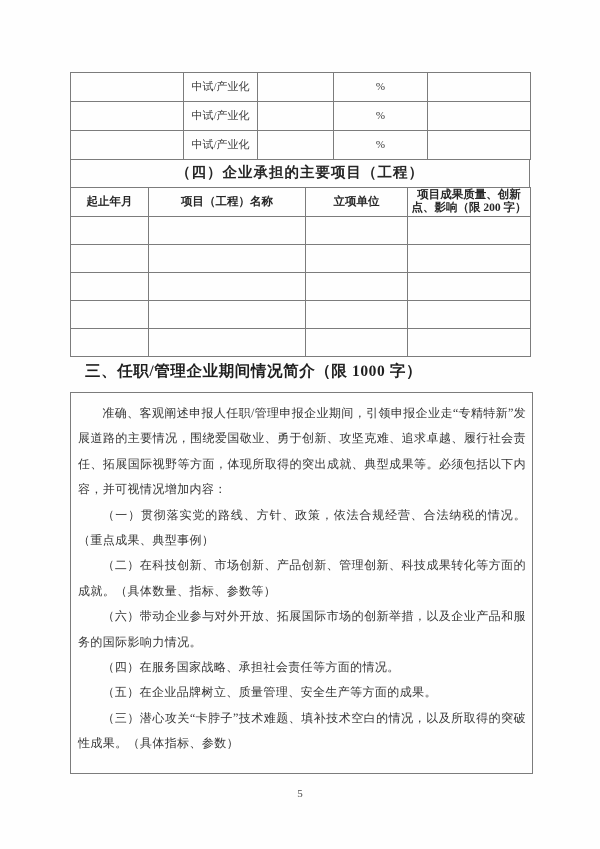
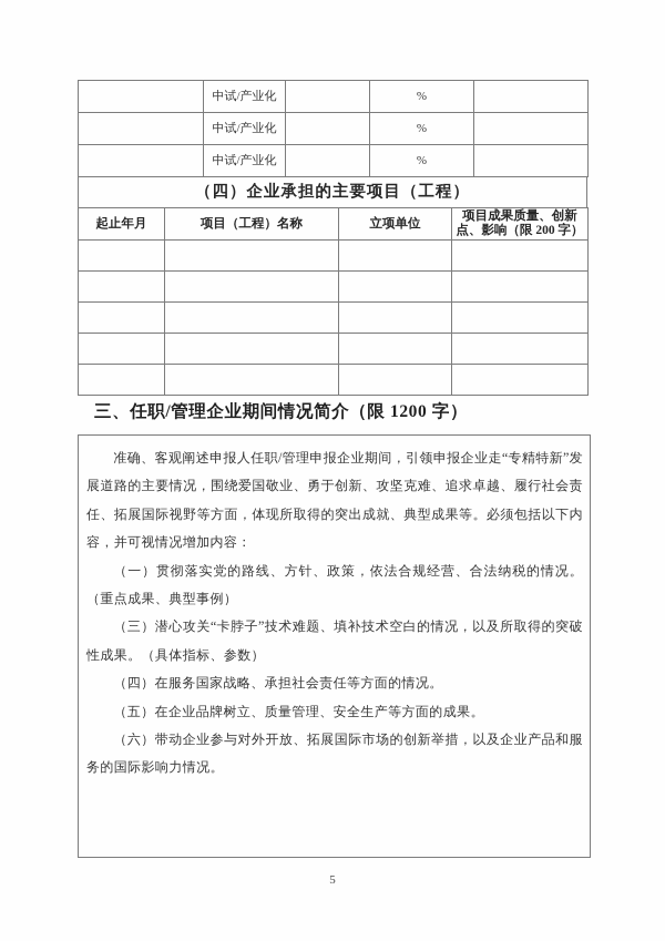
  	中试/产业化		%
  	中试/产业化		%
  	中试/产业化		%
  （四）企业承担的主要项目（工程）
  起止年月	项目（工程）名称	立项单位	项目成果质量、创新点、影响（限 200 字）
- 三、任职/管理企业期间情况简介（限 1000 字）
+ 三、任职/管理企业期间情况简介（限 1200 字）
  准确、客观阐述申报人任职/管理申报企业期间，引领申报企业走“专精特新”发展道路的主要情况，围绕爱国敬业、勇于创新、攻坚克难、追求卓越、履行社会责任、拓展国际视野等方面，体现所取得的突出成就、典型成果等。必须包括以下内容，并可视情况增加内容：
  （一）贯彻落实党的路线、方针、政策，依法合规经营、合法纳税的情况。（重点成果、典型事例）
- （二）在科技创新、市场创新、产品创新、管理创新、科技成果转化等方面的成就。（具体数量、指标、参数等）
- （六）带动企业参与对外开放、拓展国际市场的创新举措，以及企业产品和服务的国际影响力情况。
+ （三）潜心攻关“卡脖子”技术难题、填补技术空白的情况，以及所取得的突破性成果。（具体指标、参数）
  （四）在服务国家战略、承担社会责任等方面的情况。
  （五）在企业品牌树立、质量管理、安全生产等方面的成果。
- （三）潜心攻关“卡脖子”技术难题、填补技术空白的情况，以及所取得的突破性成果。（具体指标、参数）
+ （六）带动企业参与对外开放、拓展国际市场的创新举措，以及企业产品和服务的国际影响力情况。
  5
